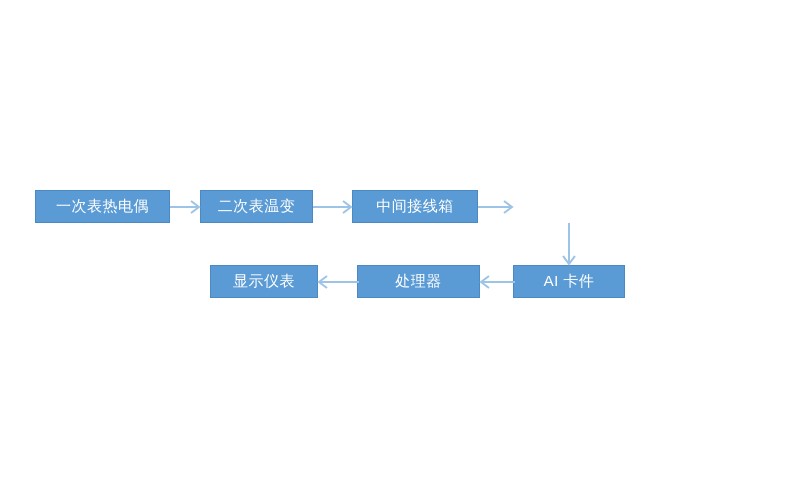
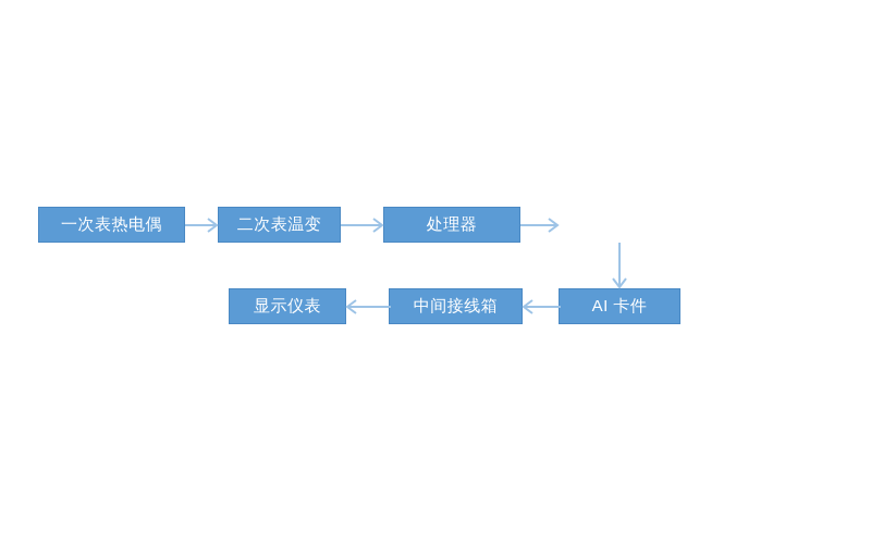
  一次表热电偶
  二次表温变
- 中间接线箱
+ 处理器
  AI 卡件
- 处理器
+ 中间接线箱
  显示仪表
